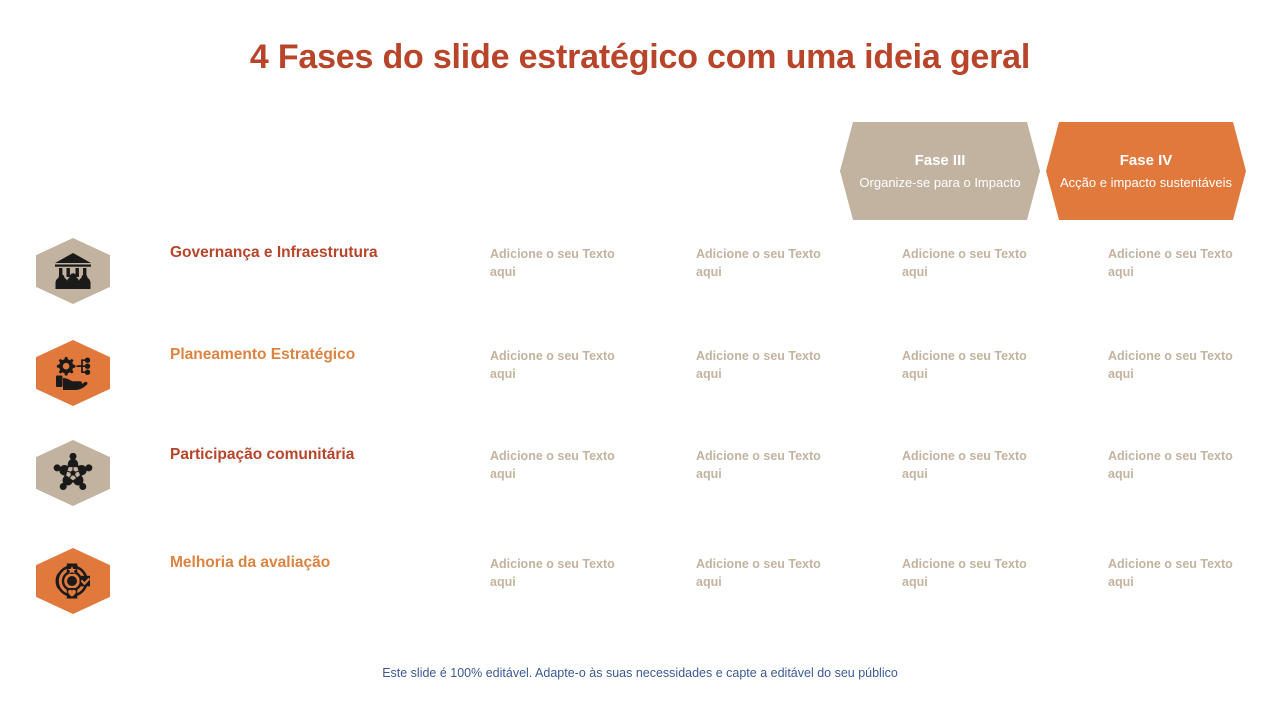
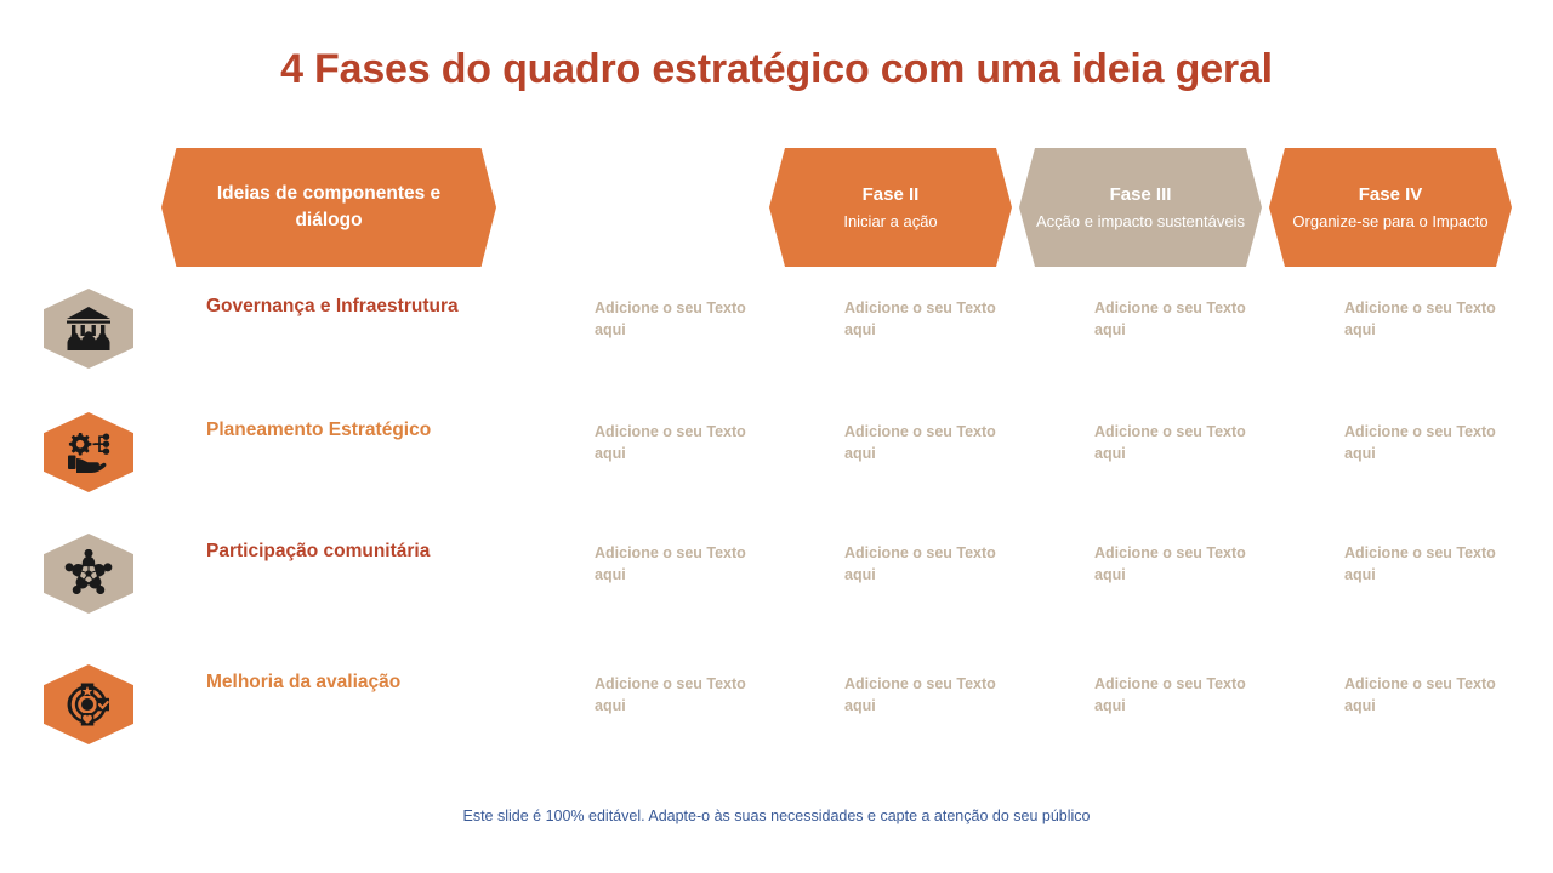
- 4 Fases do slide estratégico com uma ideia geral
+ 4 Fases do quadro estratégico com uma ideia geral
+ Ideias de componentes e diálogo
+ Fase II
+ Iniciar a ação
  Fase III
- Organize-se para o Impacto
+ Acção e impacto sustentáveis
  Fase IV
- Acção e impacto sustentáveis
+ Organize-se para o Impacto
  Governança e Infraestrutura
  Adicione o seu Texto aqui
  Adicione o seu Texto aqui
  Adicione o seu Texto aqui
  Adicione o seu Texto aqui
  Planeamento Estratégico
  Adicione o seu Texto aqui
  Adicione o seu Texto aqui
  Adicione o seu Texto aqui
  Adicione o seu Texto aqui
  Participação comunitária
  Adicione o seu Texto aqui
  Adicione o seu Texto aqui
  Adicione o seu Texto aqui
  Adicione o seu Texto aqui
  Melhoria da avaliação
  Adicione o seu Texto aqui
  Adicione o seu Texto aqui
  Adicione o seu Texto aqui
  Adicione o seu Texto aqui
- Este slide é 100% editável. Adapte-o às suas necessidades e capte a editável do seu público
+ Este slide é 100% editável. Adapte-o às suas necessidades e capte a atenção do seu público
